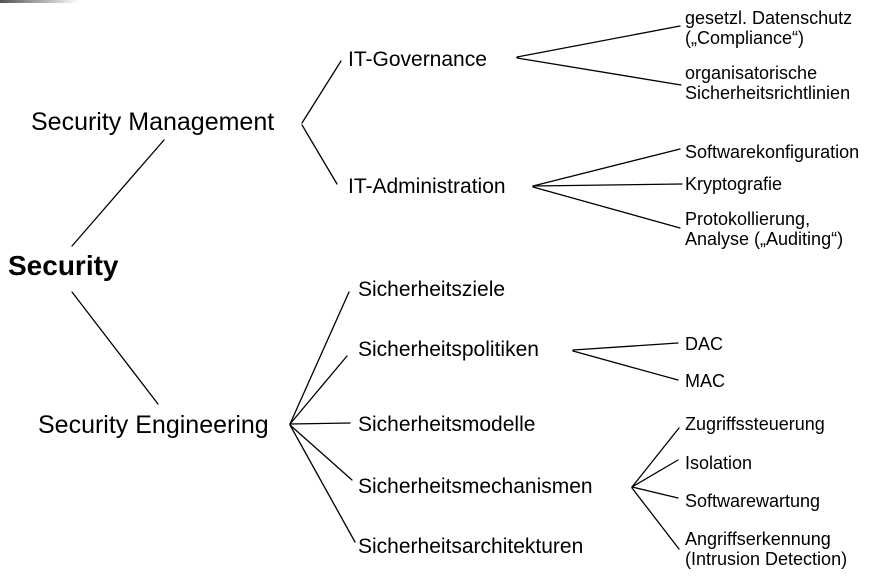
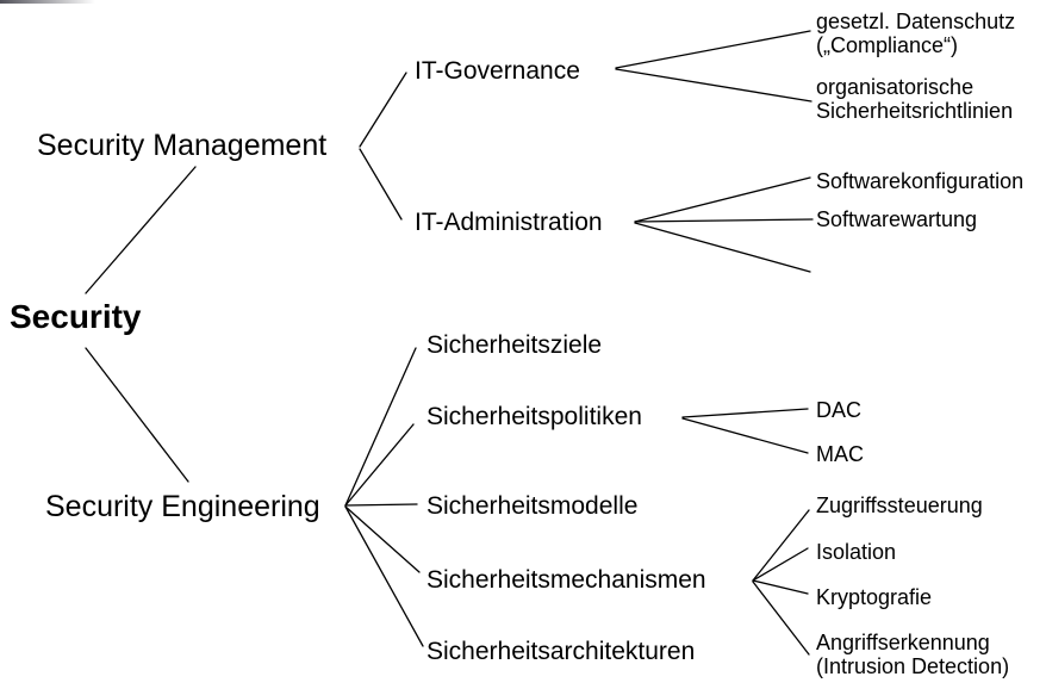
  Security
  Security Management
  Security Engineering
  IT-Governance
  IT-Administration
  Sicherheitsziele
  Sicherheitspolitiken
  Sicherheitsmodelle
  Sicherheitsmechanismen
  Sicherheitsarchitekturen
  gesetzl. Datenschutz
  („Compliance“)
  organisatorische
  Sicherheitsrichtlinien
  Softwarekonfiguration
- Kryptografie
+ Softwarewartung
- Protokollierung,
- Analyse („Auditing“)
  DAC
  MAC
  Zugriffssteuerung
  Isolation
- Softwarewartung
+ Kryptografie
  Angriffserkennung
  (Intrusion Detection)
